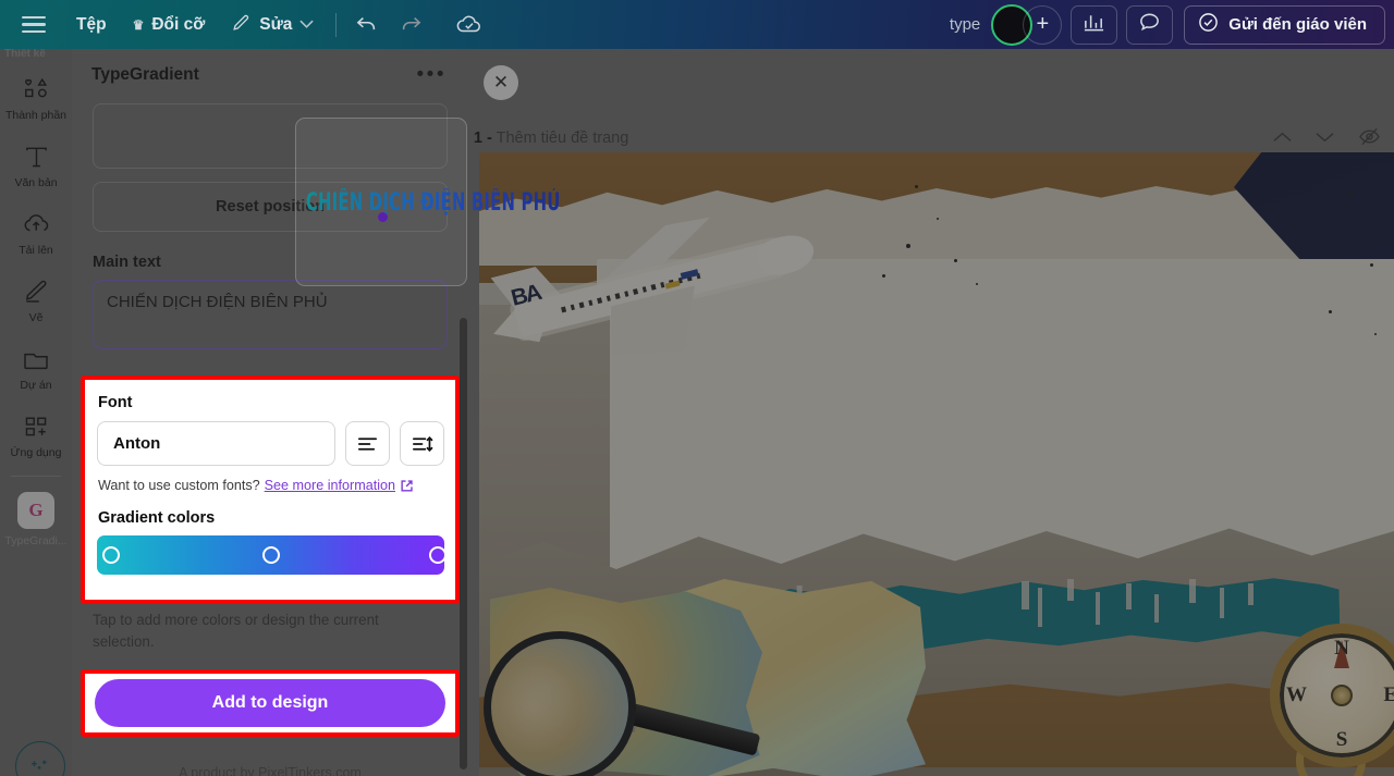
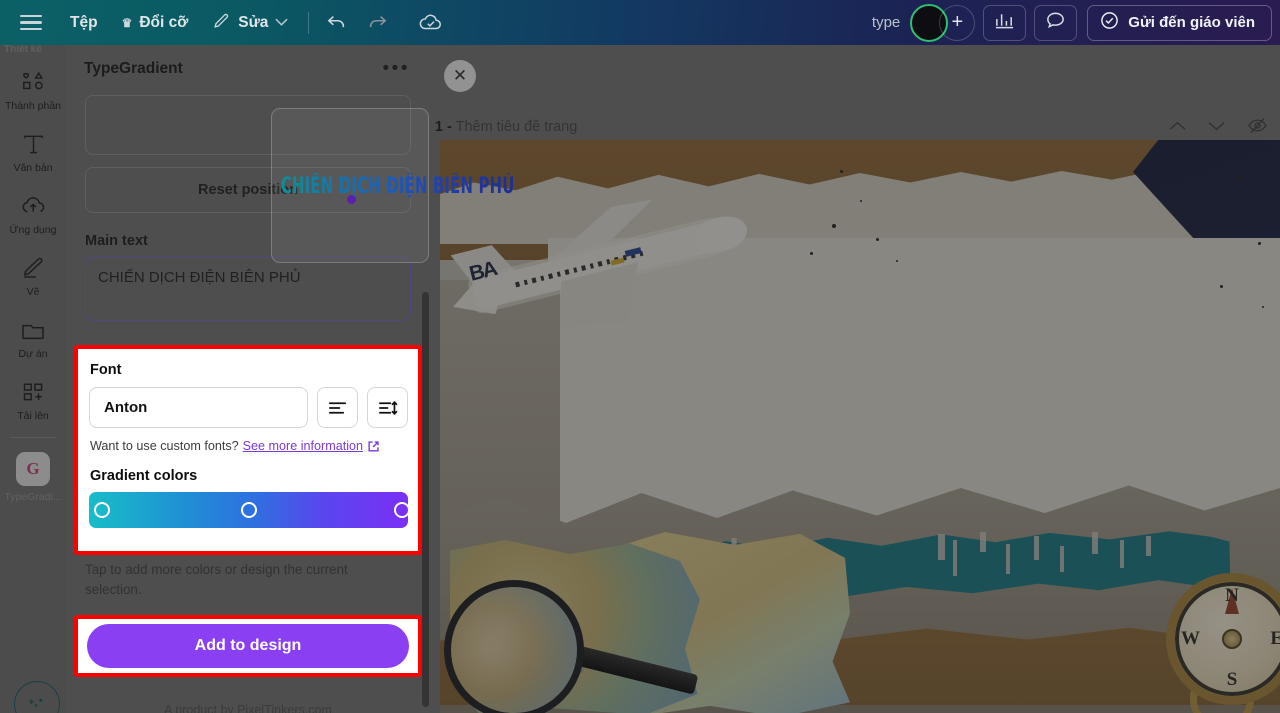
  Tệp
  ♛
  Đổi cỡ
  Sửa
  type
  +
  Gửi đến giáo viên
  Thiết kế
  Thành phần
  Văn bản
- Tải lên
+ Ứng dụng
  Vẽ
  Dự án
- Ứng dụng
+ Tải lên
  G
  TypeGradient
  •••
  Reset positi
  Main text
  CHIẾN DỊCH ĐIỆN BIÊN PHỦ
  Tap to add more colors or design the current selection.
  CHIẾN DỊCH ĐIỆN BIÊN PHỦ
  ✕
  1 - Thêm tiêu đề trang
  N
  E
  S
  W
  Font
  Anton
  Want to use custom fonts?
  See more information
  Gradient colors
  Add to design
